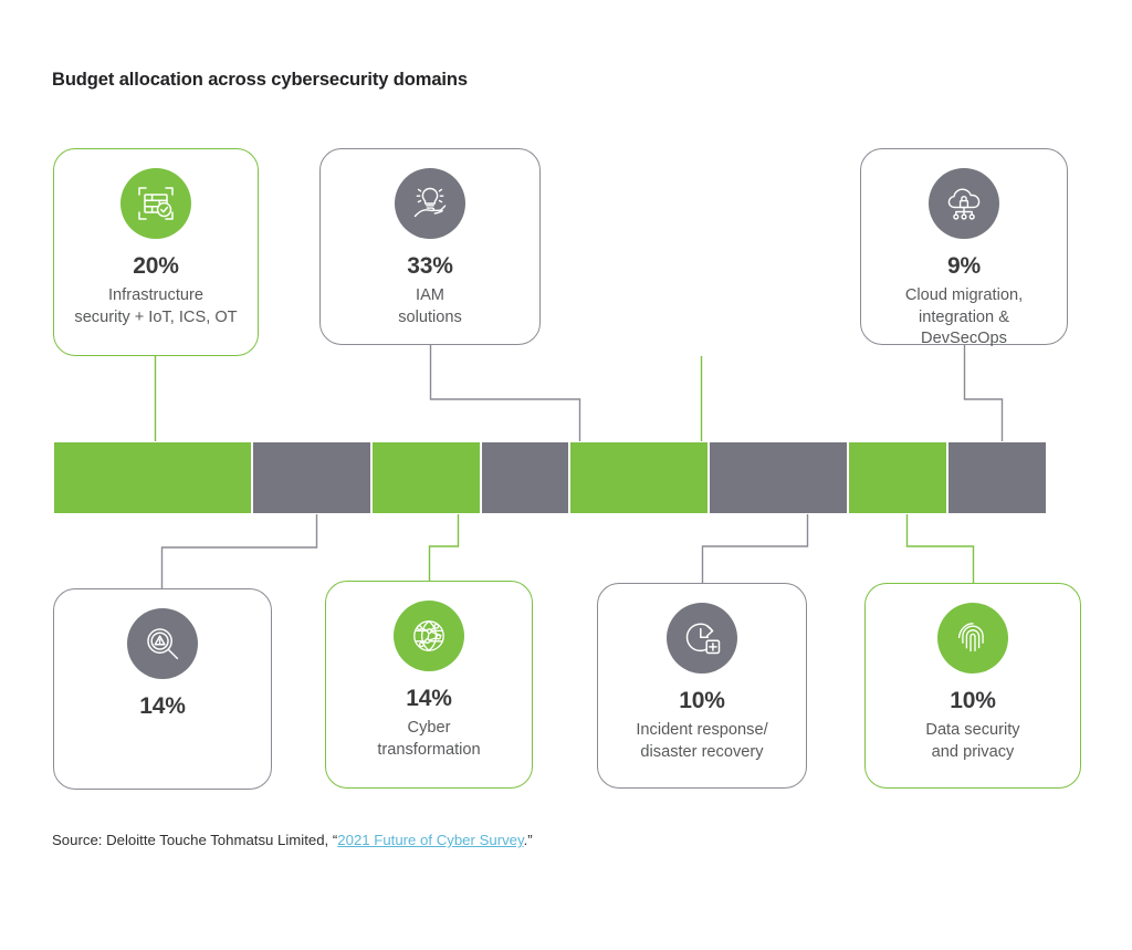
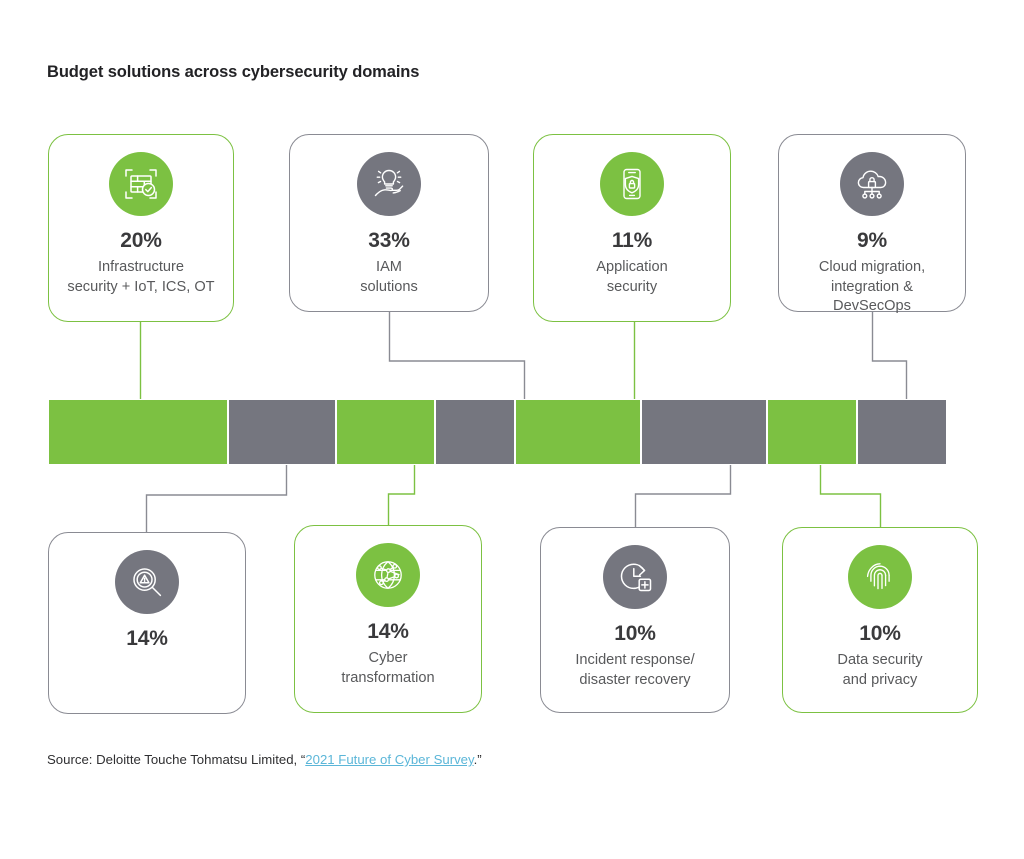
- Budget allocation across cybersecurity domains
+ Budget solutions across cybersecurity domains
  20%
  Infrastructure
  security + IoT, ICS, OT
  33%
  IAM
  solutions
+ 11%
+ Application
+ security
  9%
  Cloud migration,
  integration &
  DevSecOps
  14%
  14%
  Cyber
  transformation
  10%
  Incident response/
  disaster recovery
  10%
  Data security
  and privacy
  Source: Deloitte Touche Tohmatsu Limited, “2021 Future of Cyber Survey.”
